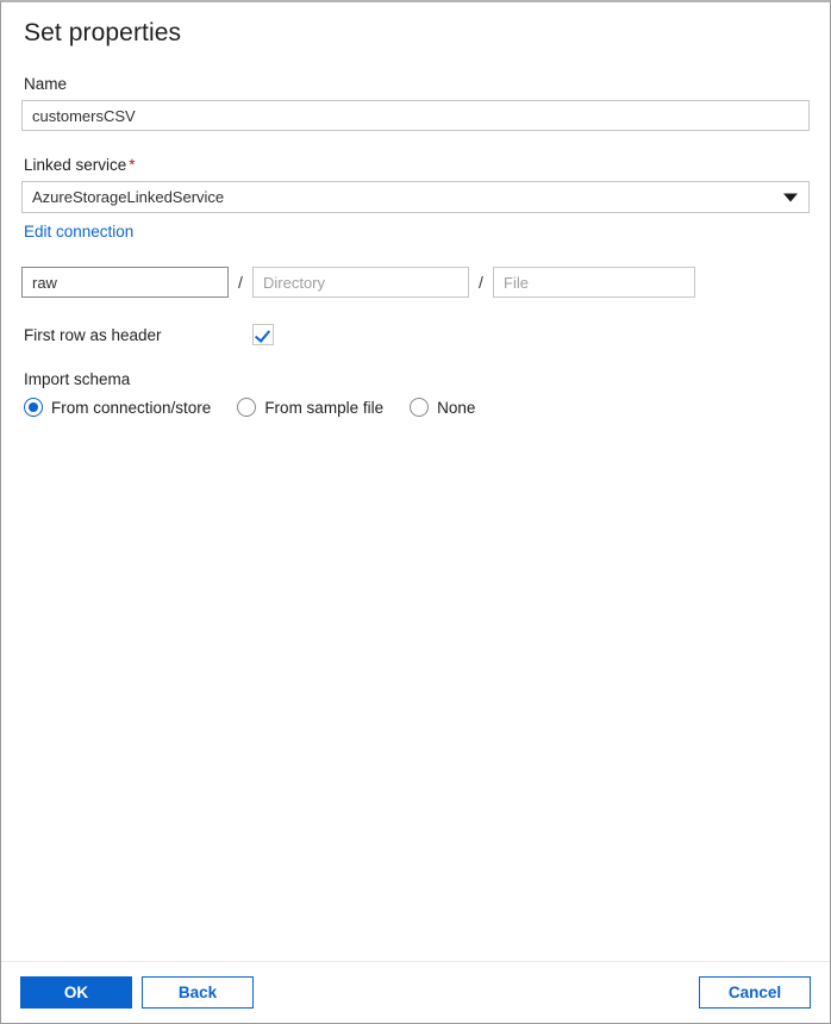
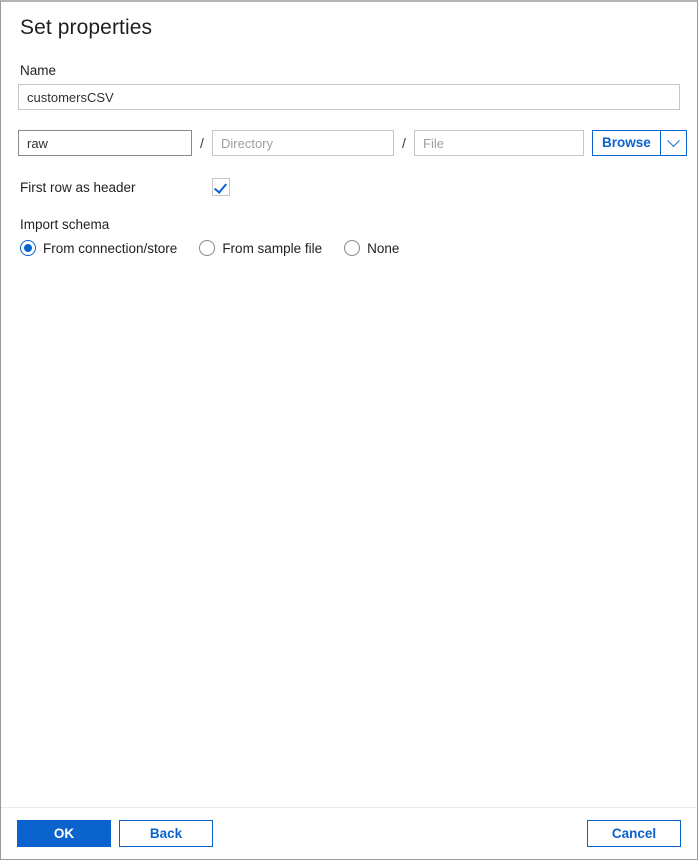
  Set properties
  Name
  customersCSV
- Linked service *
- AzureStorageLinkedService
- Edit connection
  raw
  /
  Directory
  /
  File
+ Browse
  First row as header
  Import schema
  From connection/store
  From sample file
  None
  OK
  Back
  Cancel
